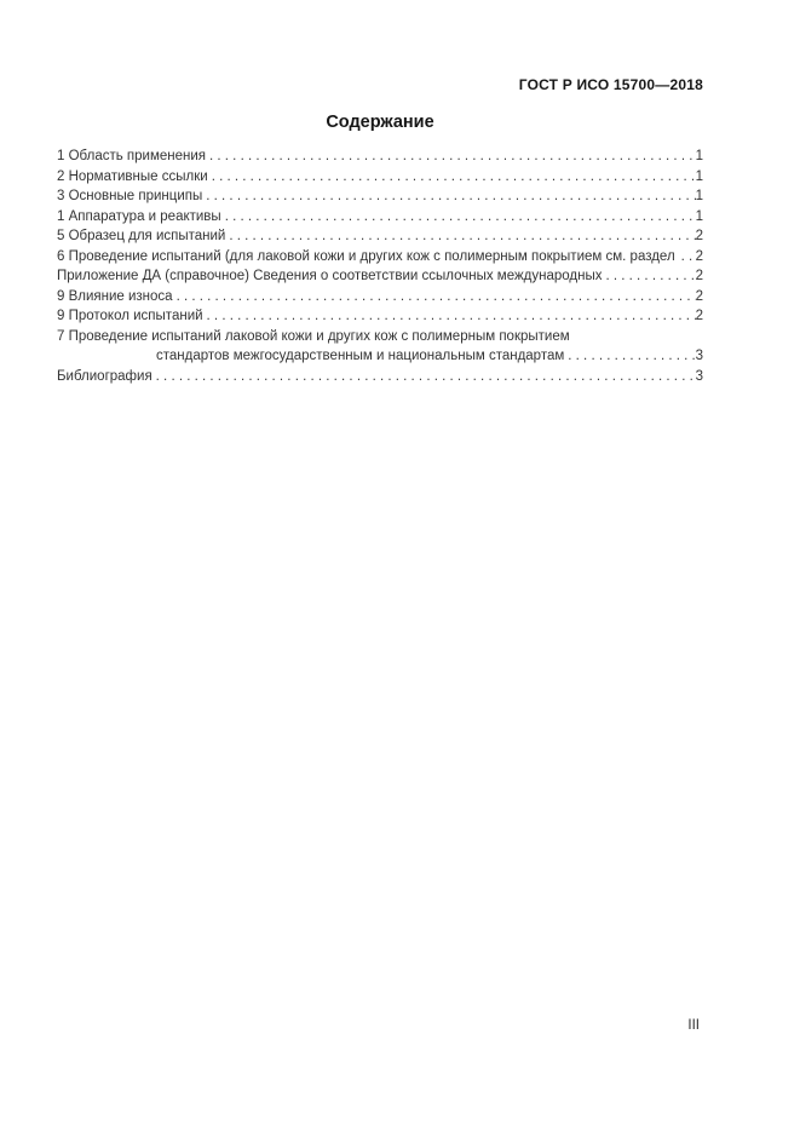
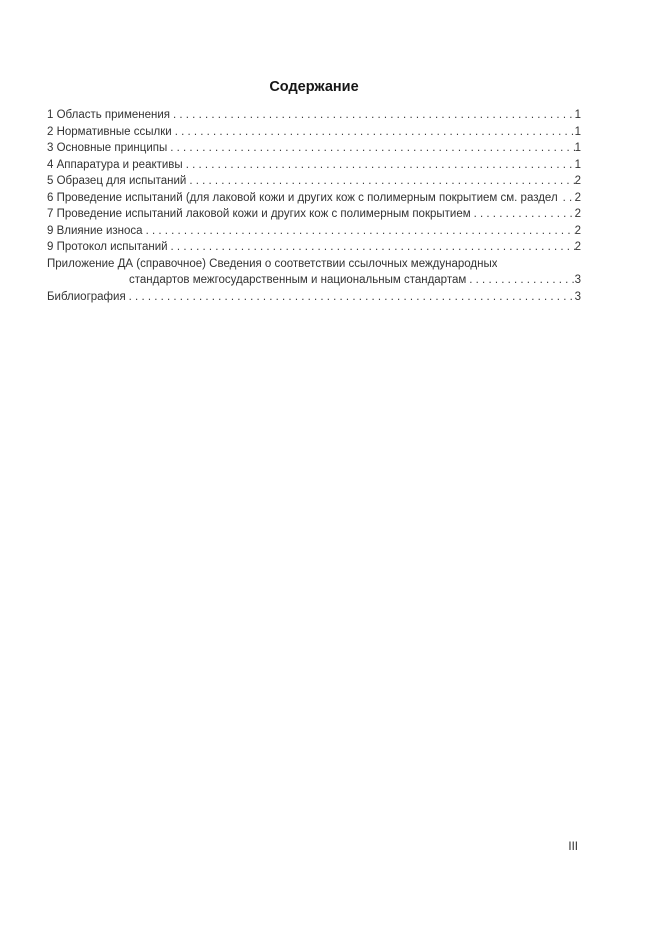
- ГОСТ Р ИСО 15700—2018
  Содержание
  1 Область применения
  1
  2 Нормативные ссылки
  1
  3 Основные принципы
  1
- 1 Аппаратура и реактивы
+ 4 Аппаратура и реактивы
  1
  5 Образец для испытаний
  2
  6 Проведение испытаний (для лаковой кожи и других кож с полимерным покрытием см. раздел
  2
- Приложение ДА (справочное) Сведения о соответствии ссылочных международных
+ 7 Проведение испытаний лаковой кожи и других кож с полимерным покрытием
  2
  9 Влияние износа
  2
  9 Протокол испытаний
  2
- 7 Проведение испытаний лаковой кожи и других кож с полимерным покрытием
+ Приложение ДА (справочное) Сведения о соответствии ссылочных международных
  стандартов межгосударственным и национальным стандартам
  3
  Библиография
  3
  III
